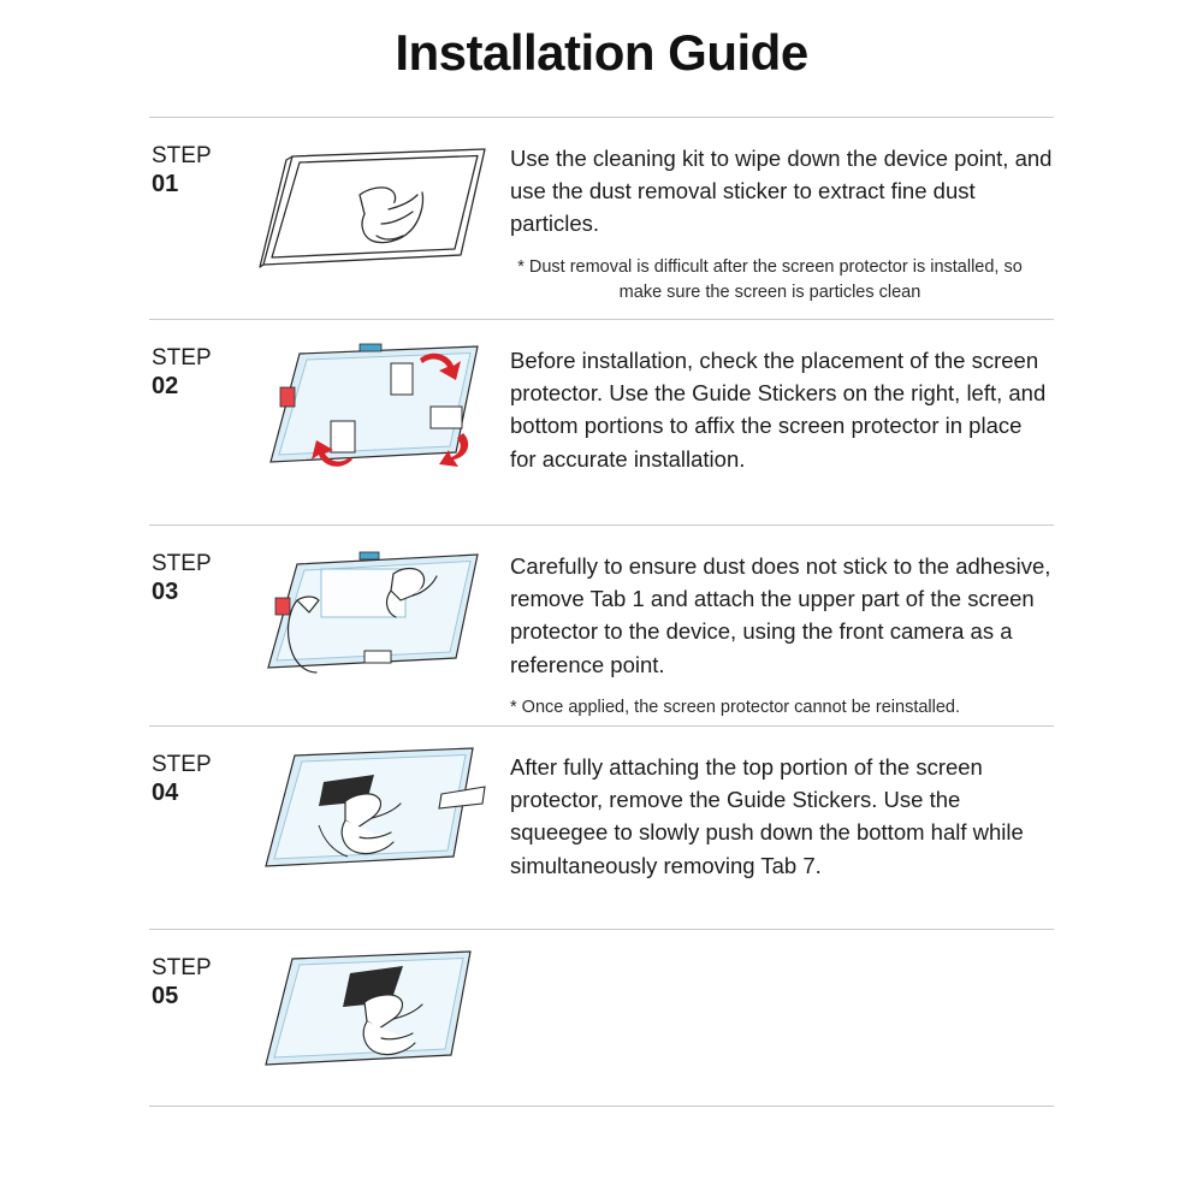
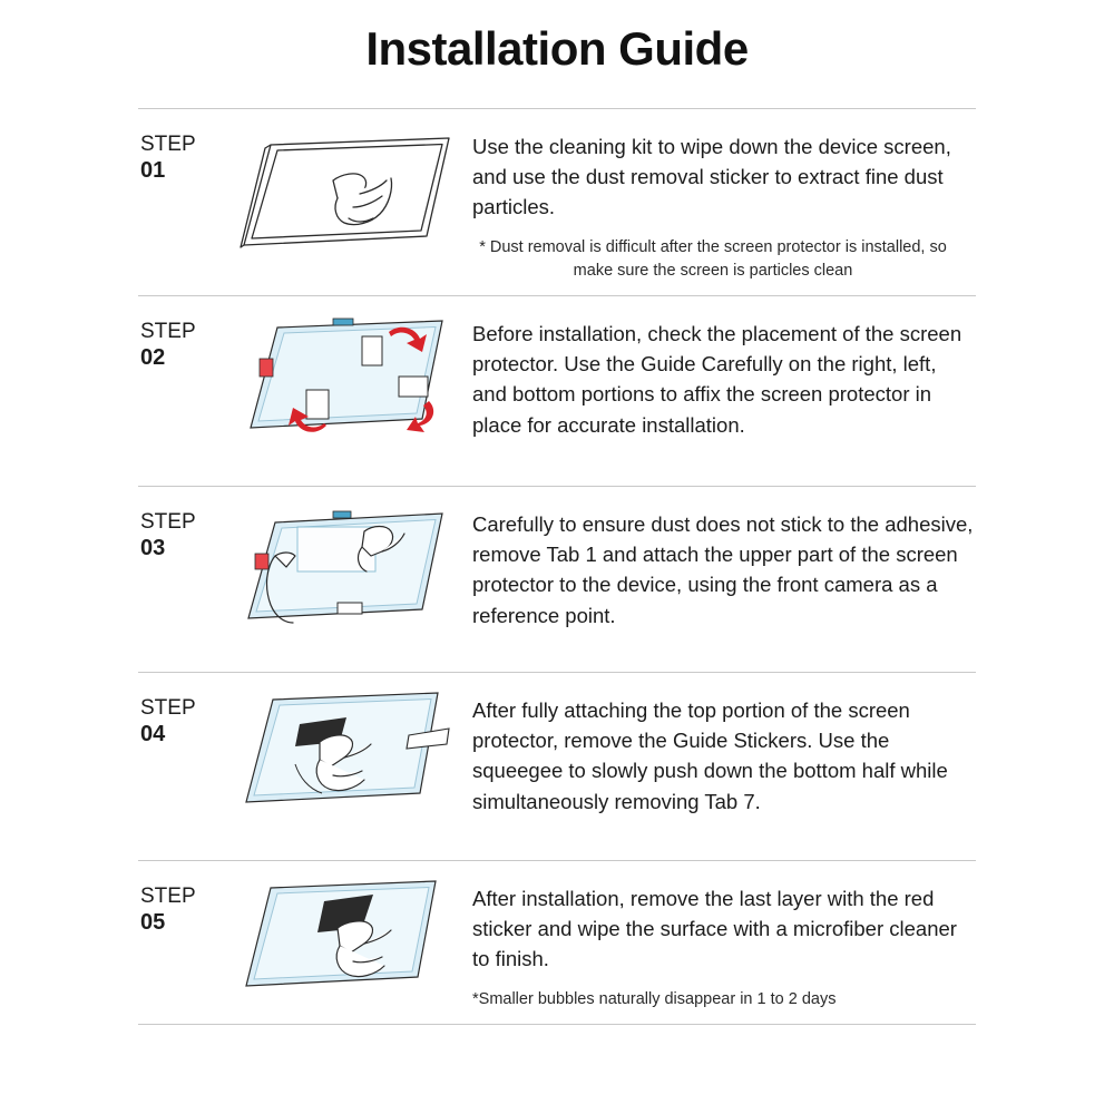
  Installation Guide
  STEP
  01
- Use the cleaning kit to wipe down the device point, and use the dust removal sticker to extract fine dust particles.
+ Use the cleaning kit to wipe down the device screen, and use the dust removal sticker to extract fine dust particles.
  * Dust removal is difficult after the screen protector is installed, so make sure the screen is particles clean
  STEP
  02
- Before installation, check the placement of the screen protector. Use the Guide Stickers on the right, left, and bottom portions to affix the screen protector in place for accurate installation.
+ Before installation, check the placement of the screen protector. Use the Guide Carefully on the right, left, and bottom portions to affix the screen protector in place for accurate installation.
  STEP
  03
  Carefully to ensure dust does not stick to the adhesive, remove Tab 1 and attach the upper part of the screen protector to the device, using the front camera as a reference point.
- * Once applied, the screen protector cannot be reinstalled.
  STEP
  04
  After fully attaching the top portion of the screen protector, remove the Guide Stickers. Use the squeegee to slowly push down the bottom half while simultaneously removing Tab 7.
  STEP
  05
+ After installation, remove the last layer with the red sticker and wipe the surface with a microfiber cleaner to finish.
+ *Smaller bubbles naturally disappear in 1 to 2 days
